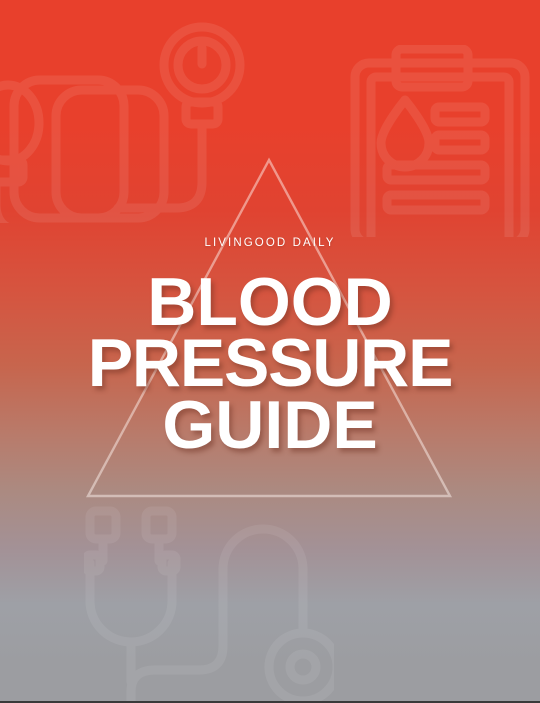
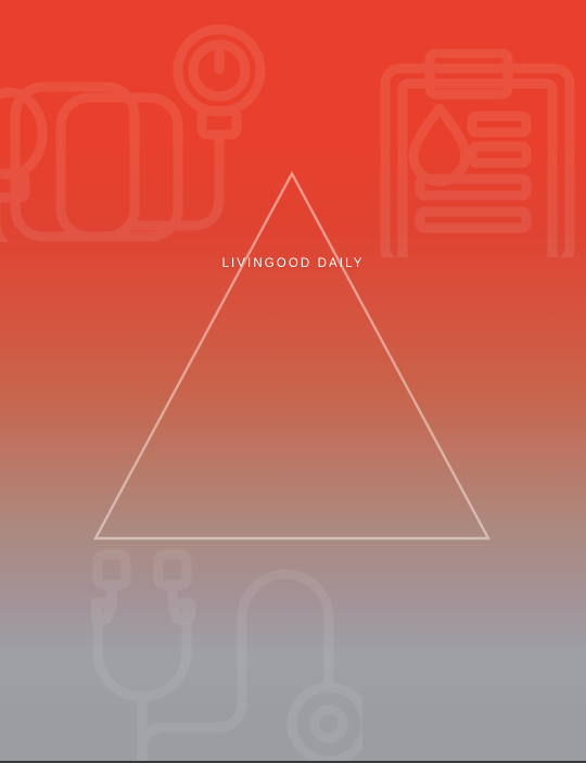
  LIVINGOOD DAILY
- BLOOD
- PRESSURE
- GUIDE
